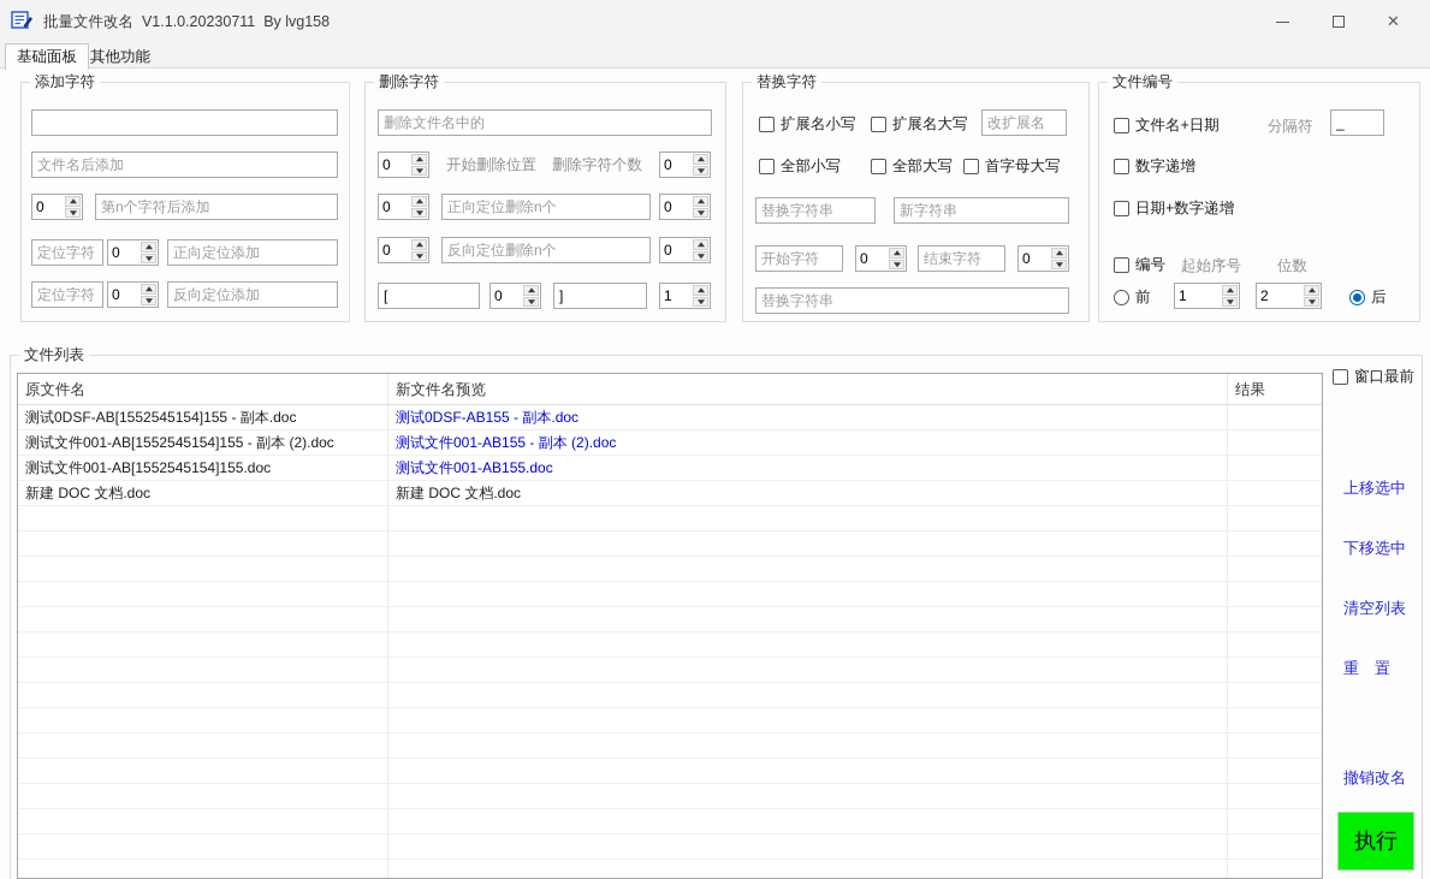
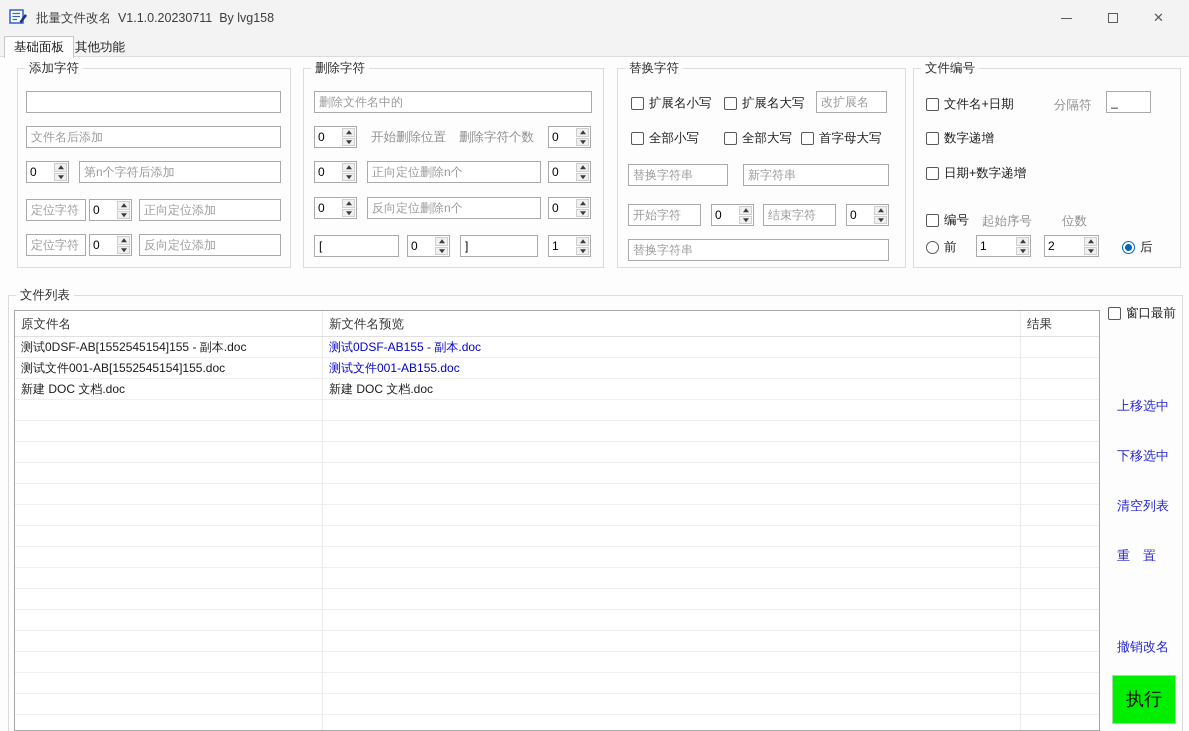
  批量文件改名 V1.1.0.20230711 By lvg158
  ✕
  基础面板
  其他功能
  添加字符
  文件名后添加
  0
  第n个字符后添加
  定位字符
  0
  正向定位添加
  定位字符
  0
  反向定位添加
  删除字符
  删除文件名中的
  0
  开始删除位置
  删除字符个数
  0
  0
  正向定位删除n个
  0
  0
  反向定位删除n个
  0
  [
  0
  ]
  1
  替换字符
  扩展名小写
  扩展名大写
  改扩展名
  全部小写
  全部大写
  首字母大写
  替换字符串
  新字符串
  开始字符
  0
  结束字符
  0
  替换字符串
  文件编号
  文件名+日期
  分隔符
  _
  数字递增
  日期+数字递增
  编号
  起始序号
  位数
  前
  1
  2
  后
  文件列表
  原文件名
  新文件名预览
  结果
  测试0DSF-AB[1552545154]155 - 副本.doc
  测试0DSF-AB155 - 副本.doc
- 测试文件001-AB[1552545154]155 - 副本 (2).doc
- 测试文件001-AB155 - 副本 (2).doc
  测试文件001-AB[1552545154]155.doc
  测试文件001-AB155.doc
  新建 DOC 文档.doc
  新建 DOC 文档.doc
  窗口最前
  上移选中
  下移选中
  清空列表
  重 置
  撤销改名
  执行
